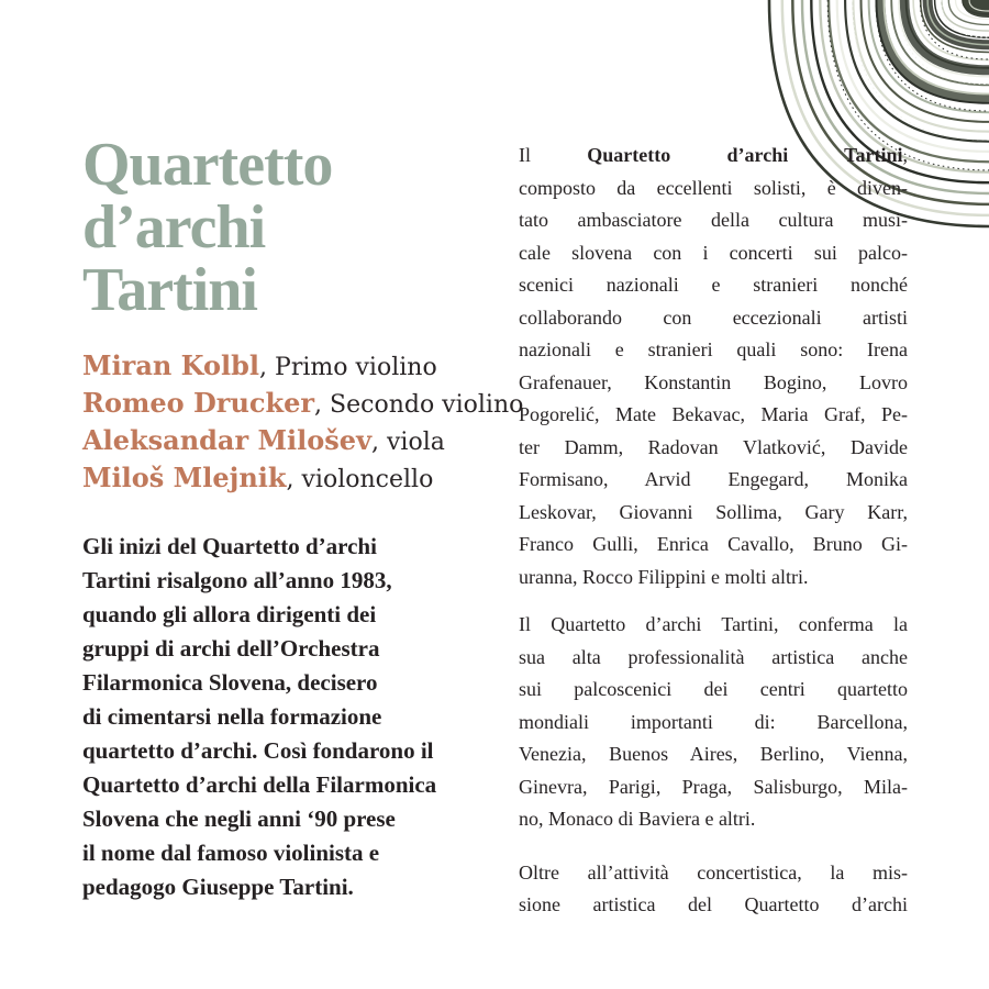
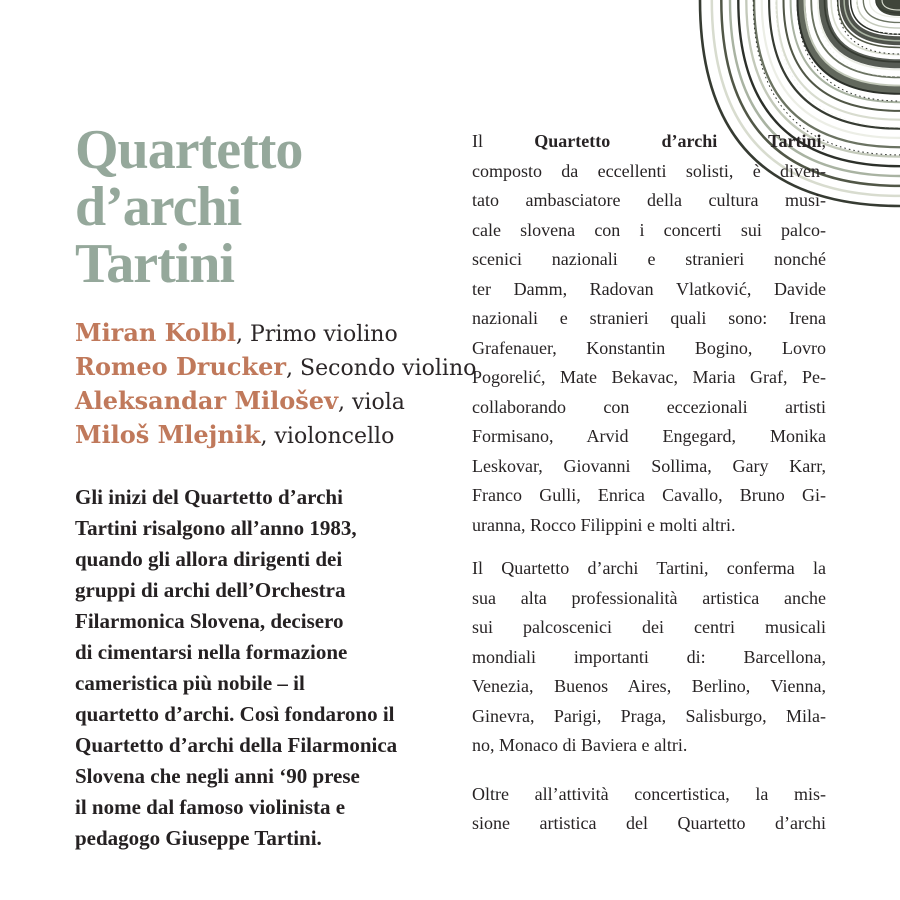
  Quartetto
  d’archi
  Tartini
  Miran Kolbl, Primo violino
  Romeo Drucker, Secondo violino
  Aleksandar Milošev, viola
  Miloš Mlejnik, violoncello
  Gli inizi del Quartetto d’archi
  Tartini risalgono all’anno 1983,
  quando gli allora dirigenti dei
  gruppi di archi dell’Orchestra
  Filarmonica Slovena, decisero
  di cimentarsi nella formazione
+ cameristica più nobile – il
  quartetto d’archi. Così fondarono il
  Quartetto d’archi della Filarmonica
  Slovena che negli anni ‘90 prese
  il nome dal famoso violinista e
  pedagogo Giuseppe Tartini.
  Il Quartetto d’archi Tartini,
  composto da eccellenti solisti, è diven-
  tato ambasciatore della cultura musi-
  cale slovena con i concerti sui palco-
  scenici nazionali e stranieri nonché
- collaborando con eccezionali artisti
+ ter Damm, Radovan Vlatković, Davide
  nazionali e stranieri quali sono: Irena
  Grafenauer, Konstantin Bogino, Lovro
  Pogorelić, Mate Bekavac, Maria Graf, Pe-
- ter Damm, Radovan Vlatković, Davide
+ collaborando con eccezionali artisti
  Formisano, Arvid Engegard, Monika
  Leskovar, Giovanni Sollima, Gary Karr,
  Franco Gulli, Enrica Cavallo, Bruno Gi-
  uranna, Rocco Filippini e molti altri.
  Il Quartetto d’archi Tartini, conferma la
  sua alta professionalità artistica anche
- sui palcoscenici dei centri quartetto
+ sui palcoscenici dei centri musicali
  mondiali importanti di: Barcellona,
  Venezia, Buenos Aires, Berlino, Vienna,
  Ginevra, Parigi, Praga, Salisburgo, Mila-
  no, Monaco di Baviera e altri.
  Oltre all’attività concertistica, la mis-
  sione artistica del Quartetto d’archi
